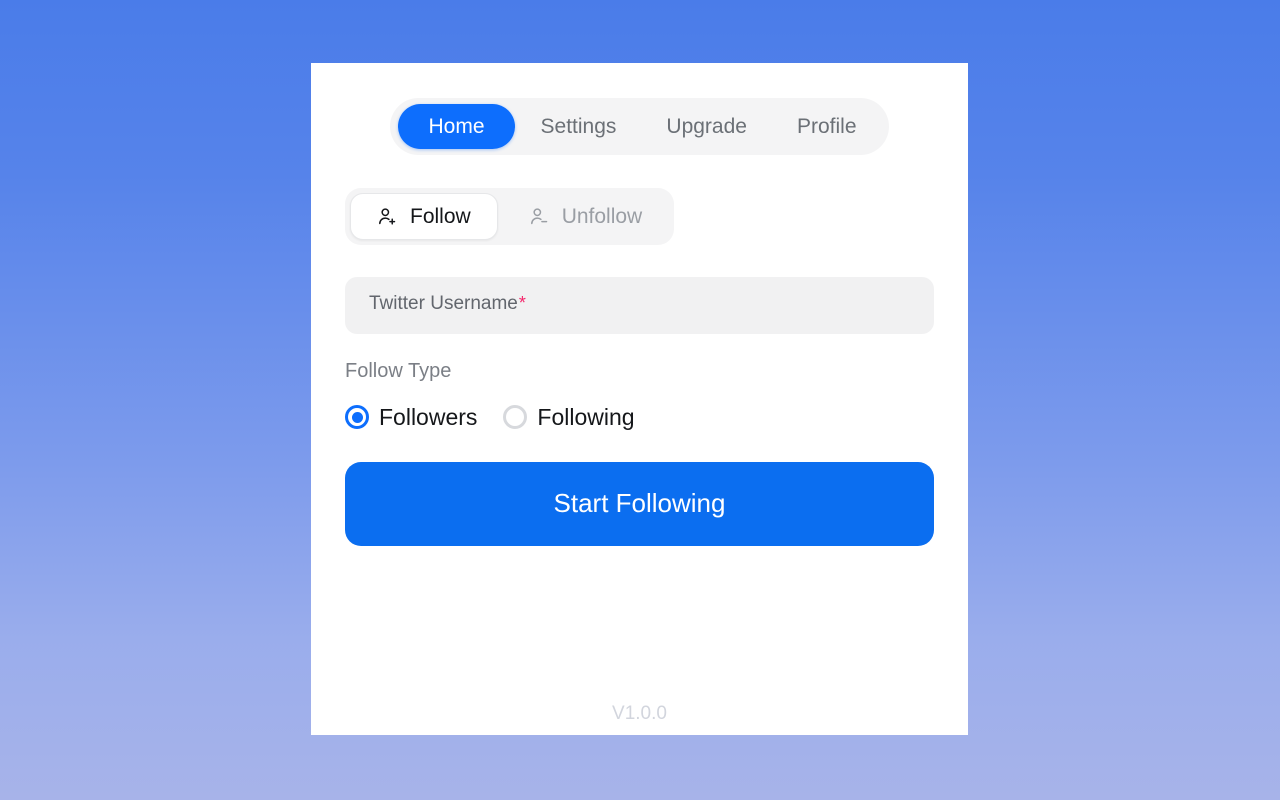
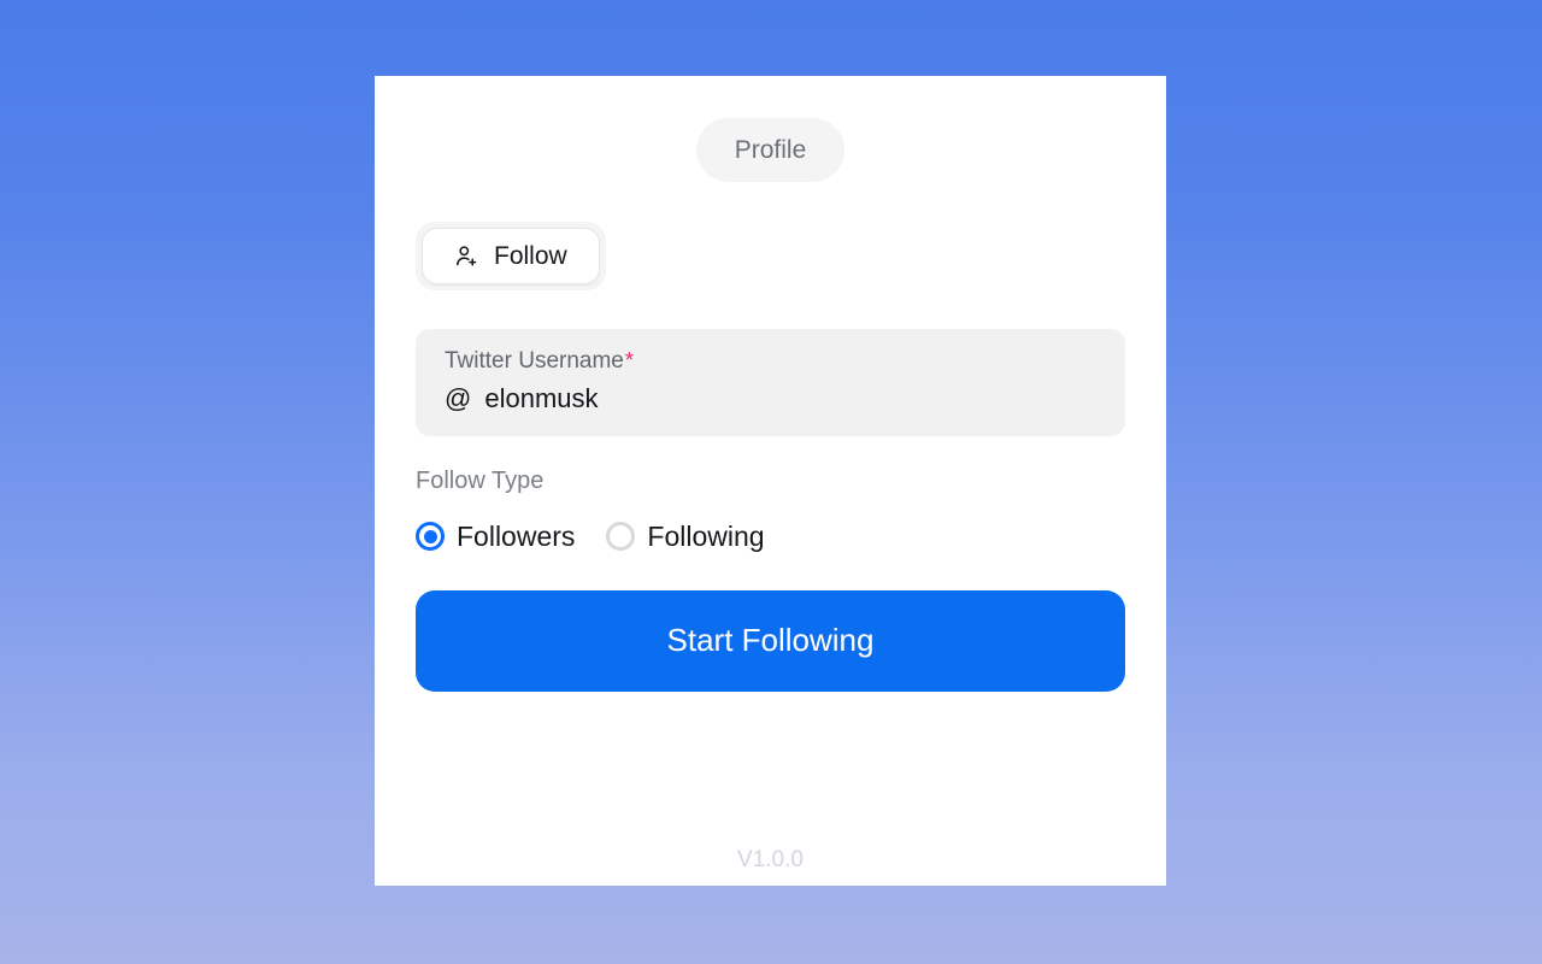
- Home
- Settings
- Upgrade
  Profile
  Follow
- Unfollow
  Twitter Username*
+ @
+ elonmusk
  Follow Type
  Followers
  Following
  Start Following
  V1.0.0
